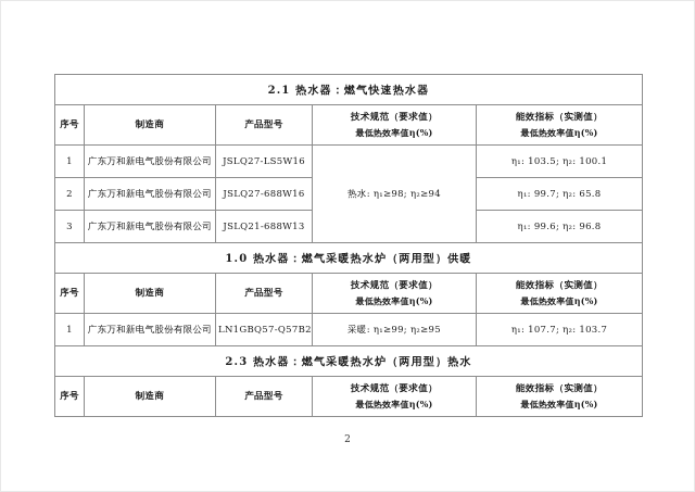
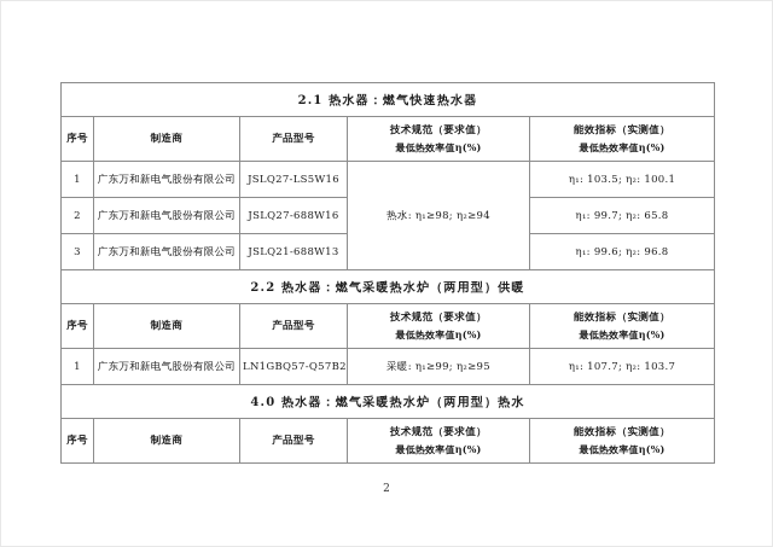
  2.1 热水器：燃气快速热水器
  序号	制造商	产品型号	技术规范（要求值） 最低热效率值η(%)	能效指标（实测值） 最低热效率值η(%)
  1	广东万和新电气股份有限公司	JSLQ27-LS5W16	热水: η₁≥98; η₂≥94	η₁: 103.5; η₂: 100.1
  2	广东万和新电气股份有限公司	JSLQ27-688W16	η₁: 99.7; η₂: 65.8
  3	广东万和新电气股份有限公司	JSLQ21-688W13	η₁: 99.6; η₂: 96.8
- 1.0 热水器：燃气采暖热水炉（两用型）供暖
+ 2.2 热水器：燃气采暖热水炉（两用型）供暖
  序号	制造商	产品型号	技术规范（要求值） 最低热效率值η(%)	能效指标（实测值） 最低热效率值η(%)
  1	广东万和新电气股份有限公司	LN1GBQ57-Q57B2	采暖: η₁≥99; η₂≥95	η₁: 107.7; η₂: 103.7
- 2.3 热水器：燃气采暖热水炉（两用型）热水
+ 4.0 热水器：燃气采暖热水炉（两用型）热水
  序号	制造商	产品型号	技术规范（要求值） 最低热效率值η(%)	能效指标（实测值） 最低热效率值η(%)
  2
